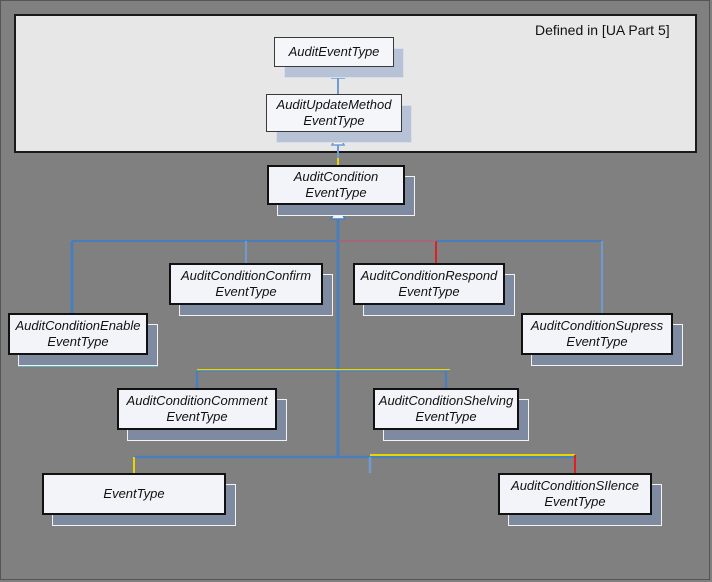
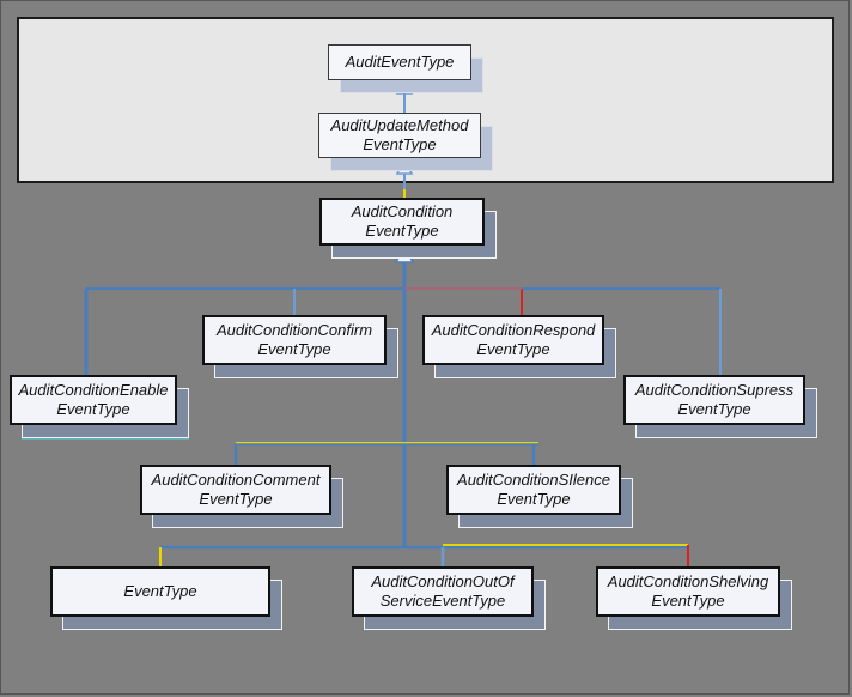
- Defined in [UA Part 5]
  AuditEventType
  AuditUpdateMethod
  EventType
  AuditCondition
  EventType
  AuditConditionConfirm
  EventType
  AuditConditionRespond
  EventType
  AuditConditionEnable
  EventType
  AuditConditionSupress
  EventType
  AuditConditionComment
  EventType
- AuditConditionShelving
+ AuditConditionSIlence
  EventType
  EventType
+ AuditConditionOutOf
+ ServiceEventType
- AuditConditionSIlence
+ AuditConditionShelving
  EventType
